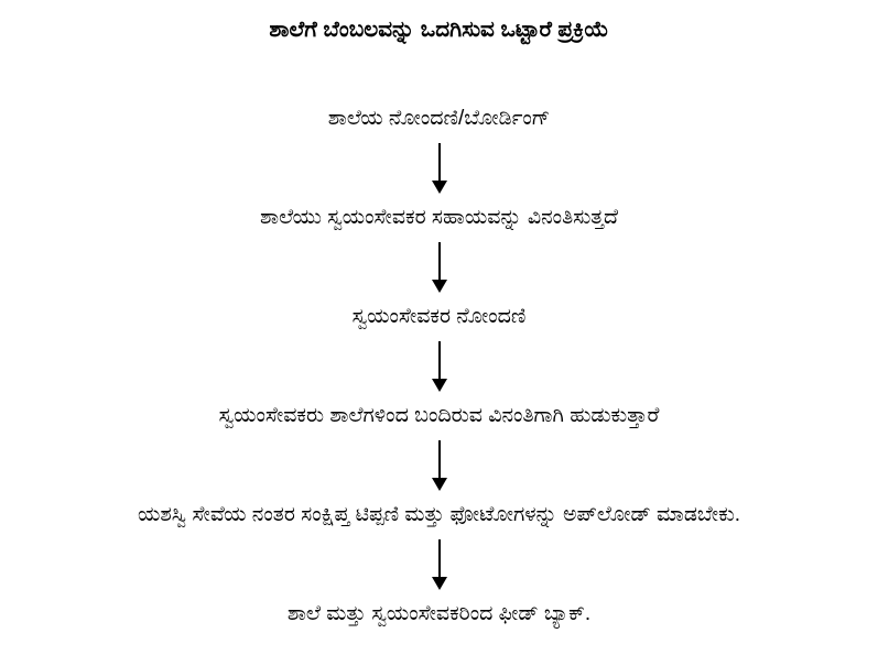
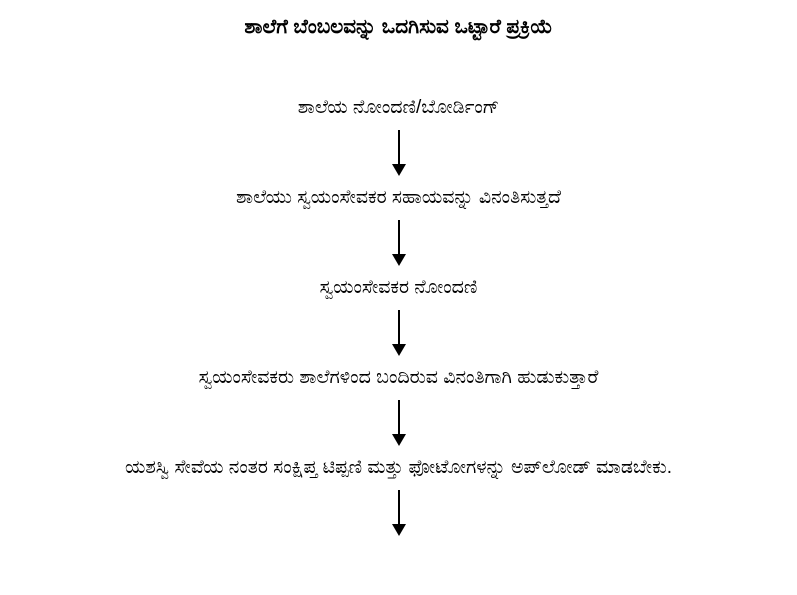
  ಶಾಲೆಗೆ ಬೆಂಬಲವನ್ನು ಒದಗಿಸುವ ಒಟ್ಟಾರೆ ಪ್ರಕ್ರಿಯೆ
  ಶಾಲೆಯ ನೋಂದಣಿ/ಬೋರ್ಡಿಂಗ್
  ಶಾಲೆಯು ಸ್ವಯಂಸೇವಕರ ಸಹಾಯವನ್ನು ವಿನಂತಿಸುತ್ತದೆ
  ಸ್ವಯಂಸೇವಕರ ನೋಂದಣಿ
  ಸ್ವಯಂಸೇವಕರು ಶಾಲೆಗಳಿಂದ ಬಂದಿರುವ ವಿನಂತಿಗಾಗಿ ಹುಡುಕುತ್ತಾರೆ
  ಯಶಸ್ವಿ ಸೇವೆಯ ನಂತರ ಸಂಕ್ಷಿಪ್ತ ಟಿಪ್ಪಣಿ ಮತ್ತು ಫೋಟೋಗಳನ್ನು ಅಪ್‌ಲೋಡ್ ಮಾಡಬೇಕು.
- ಶಾಲೆ ಮತ್ತು ಸ್ವಯಂಸೇವಕರಿಂದ ಫೀಡ್ ಬ್ಯಾಕ್.
